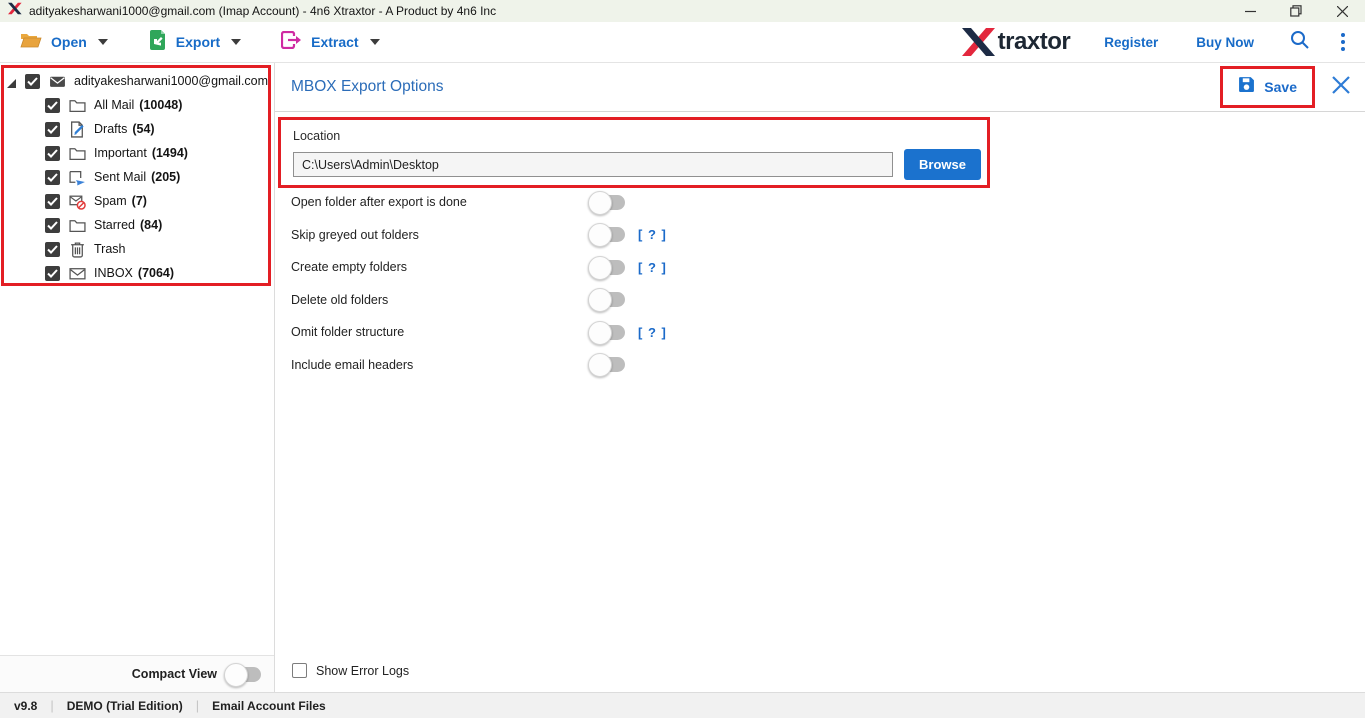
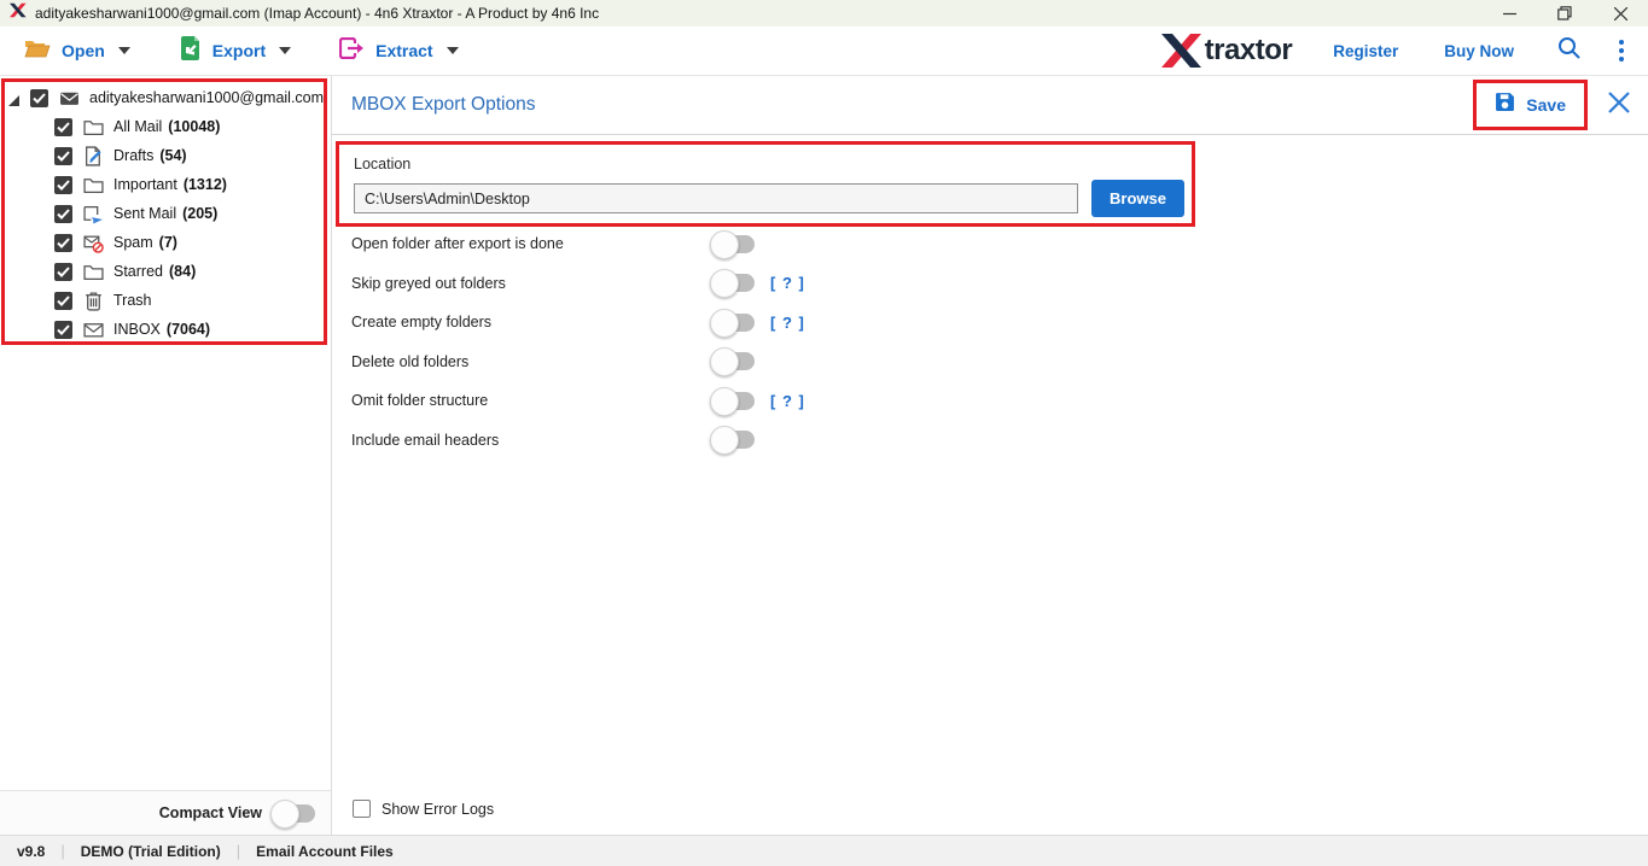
  adityakesharwani1000@gmail.com (Imap Account) - 4n6 Xtraxtor - A Product by 4n6 Inc
  Open
  Export
  Extract
  traxtor
  Register
  Buy Now
  adityakesharwani1000@gmail.com
  All Mail
  (10048)
  Drafts
  (54)
  Important
- (1494)
+ (1312)
  Sent Mail
  (205)
  Spam
  (7)
  Starred
  (84)
  Trash
  INBOX
  (7064)
  Compact View
  MBOX Export Options
  Save
  Location
  C:\Users\Admin\Desktop
  Browse
  Open folder after export is done
  Skip greyed out folders
  [ ? ]
  Create empty folders
  [ ? ]
  Delete old folders
  Omit folder structure
  [ ? ]
  Include email headers
  Show Error Logs
  v9.8
  |
  DEMO (Trial Edition)
  |
  Email Account Files
